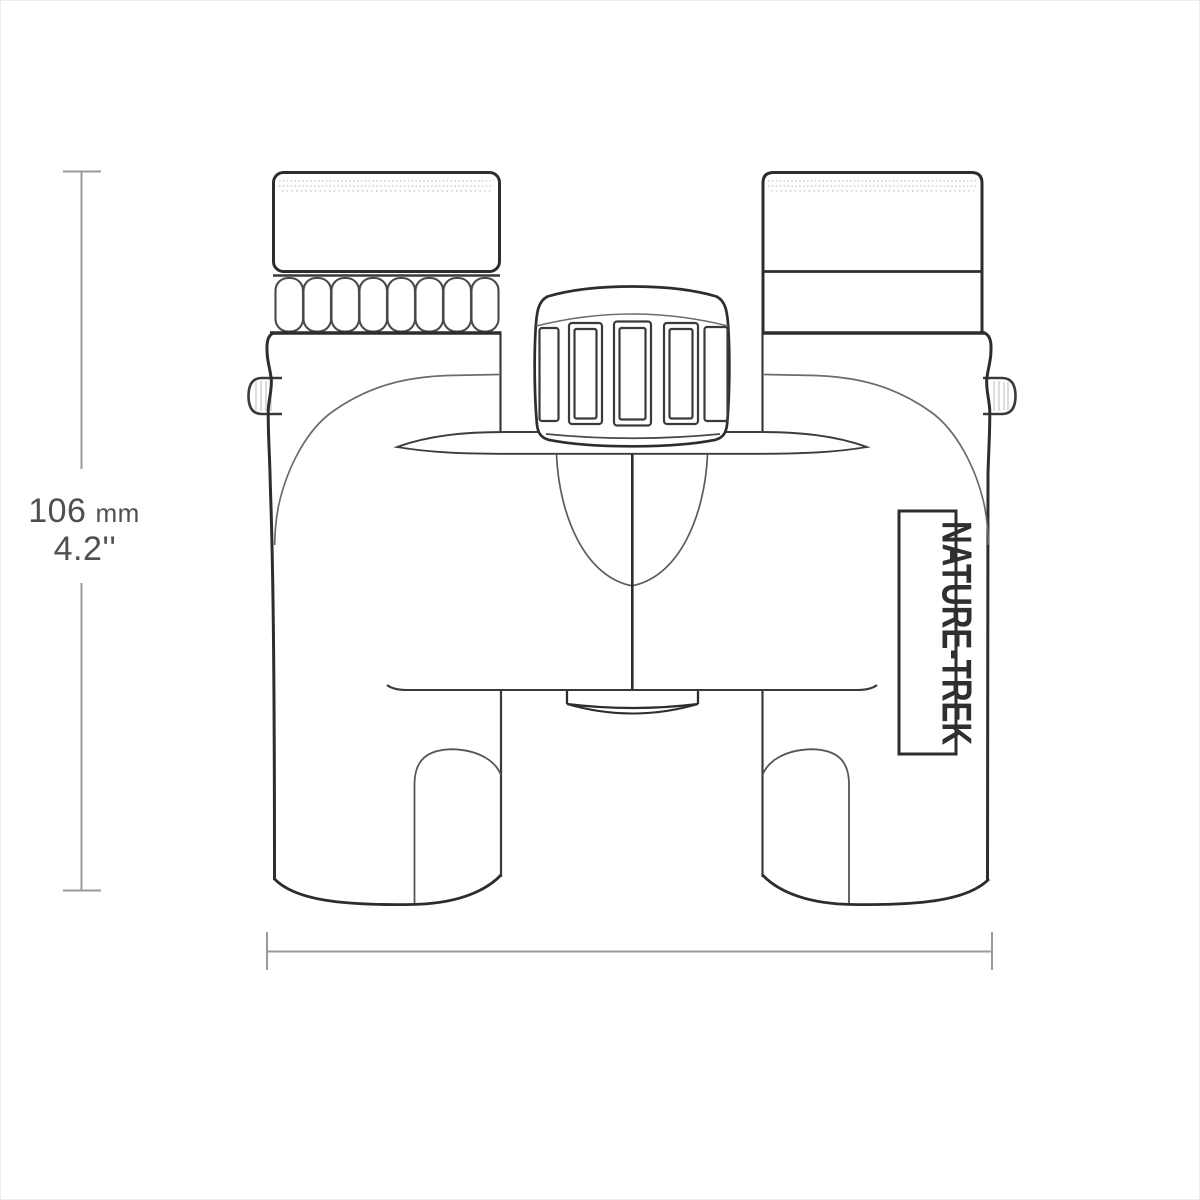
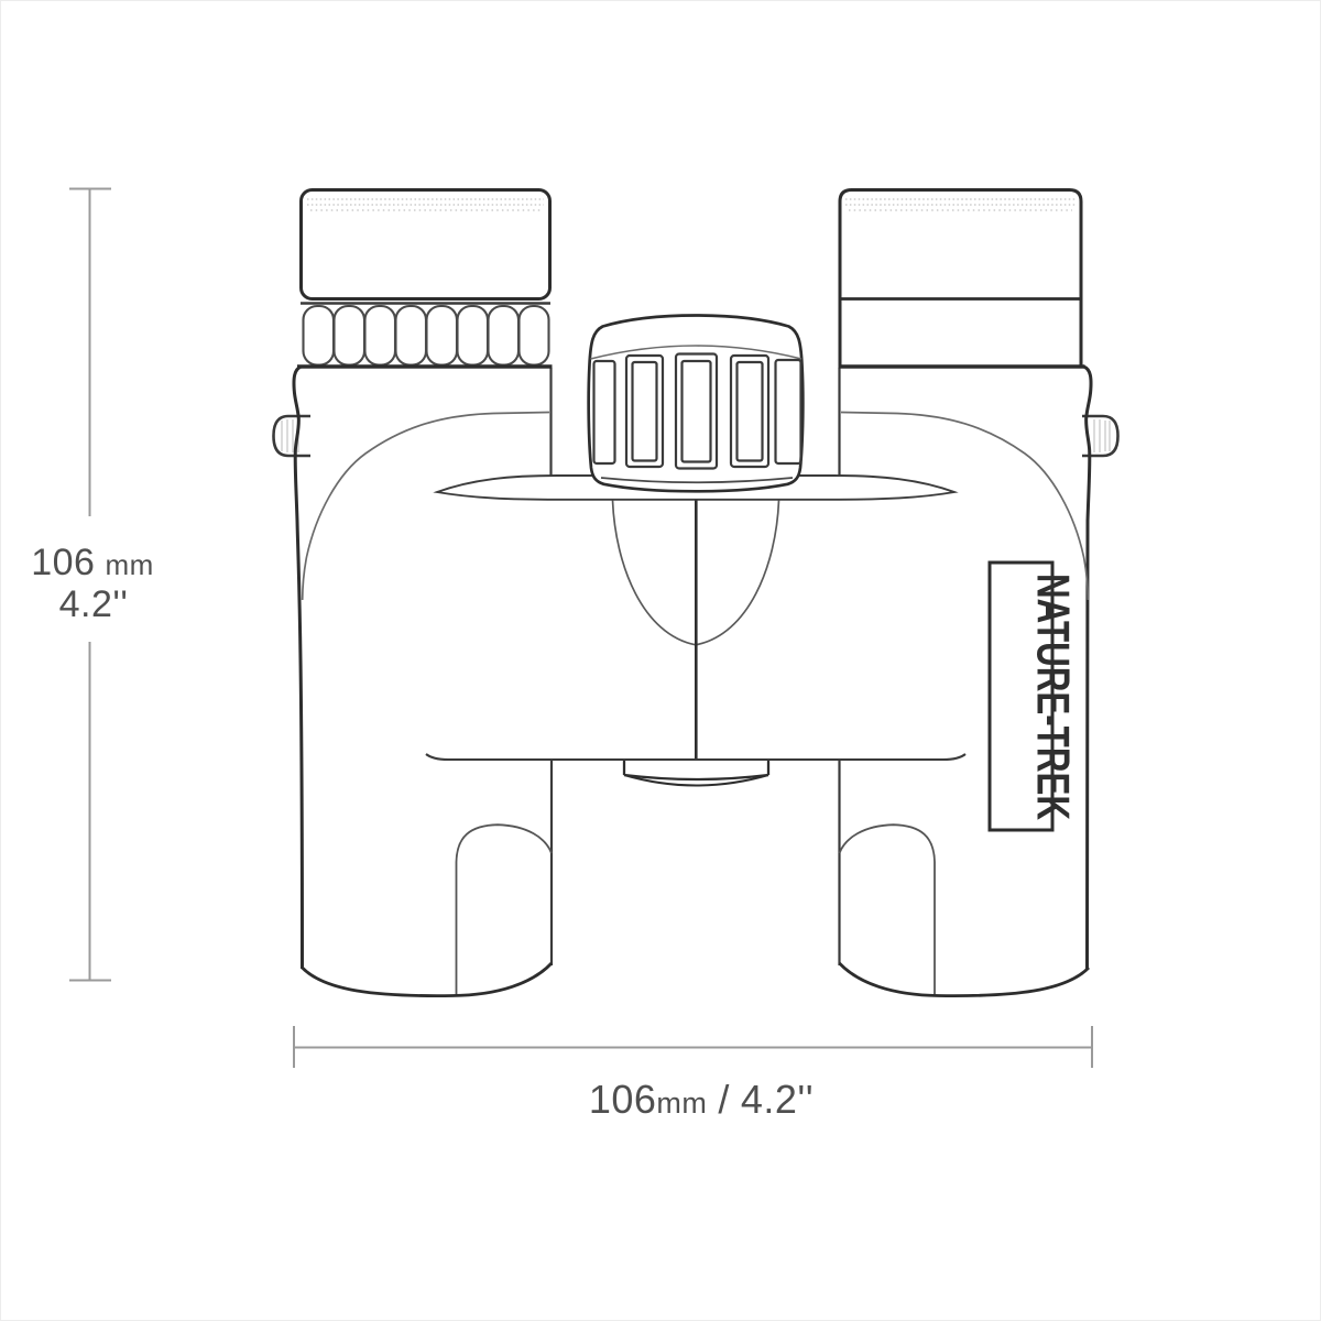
  106 mm
  4.2''
+ 106mm / 4.2''
